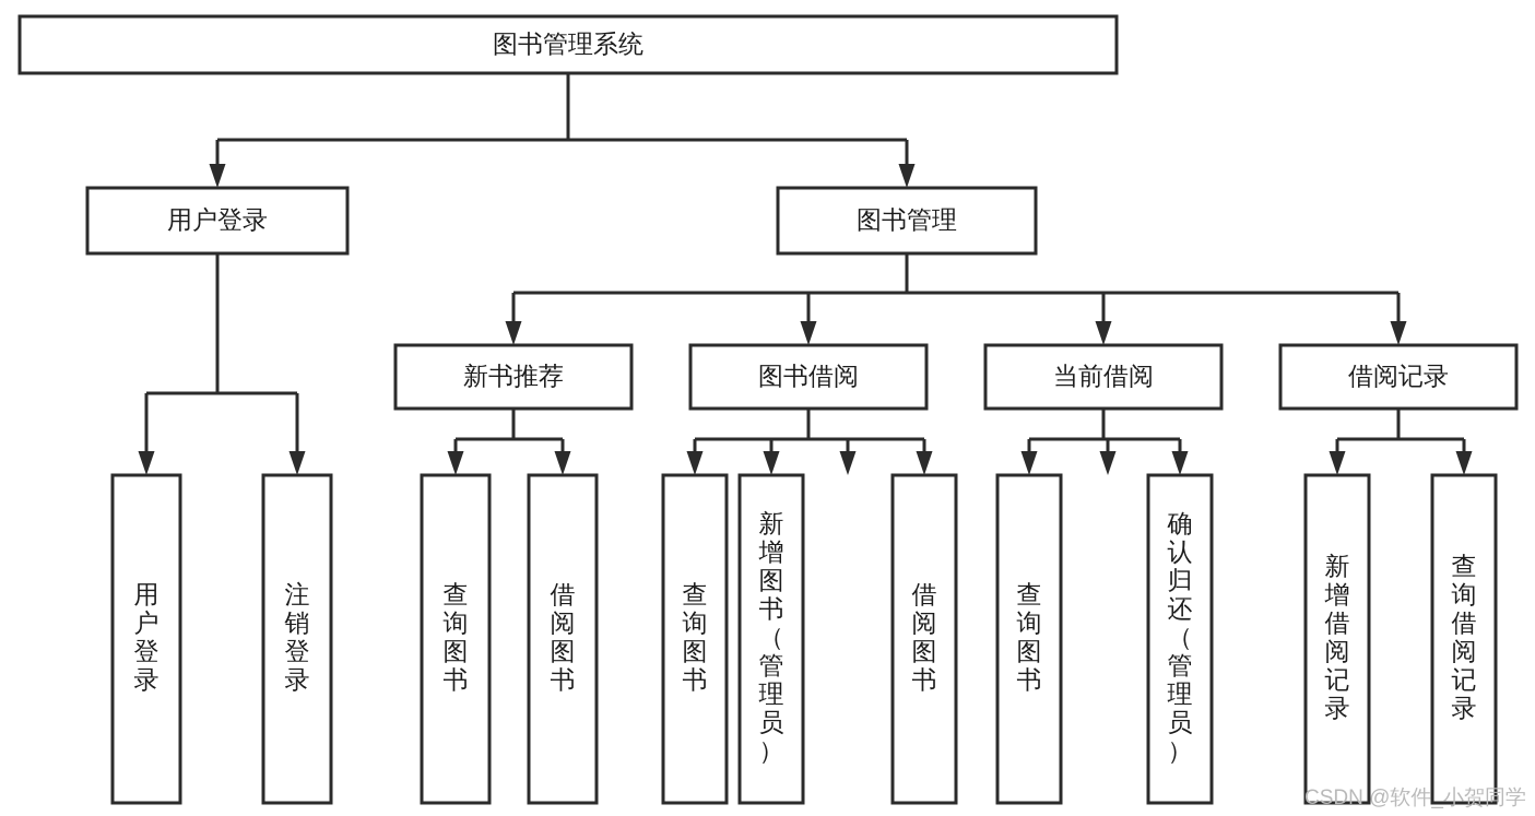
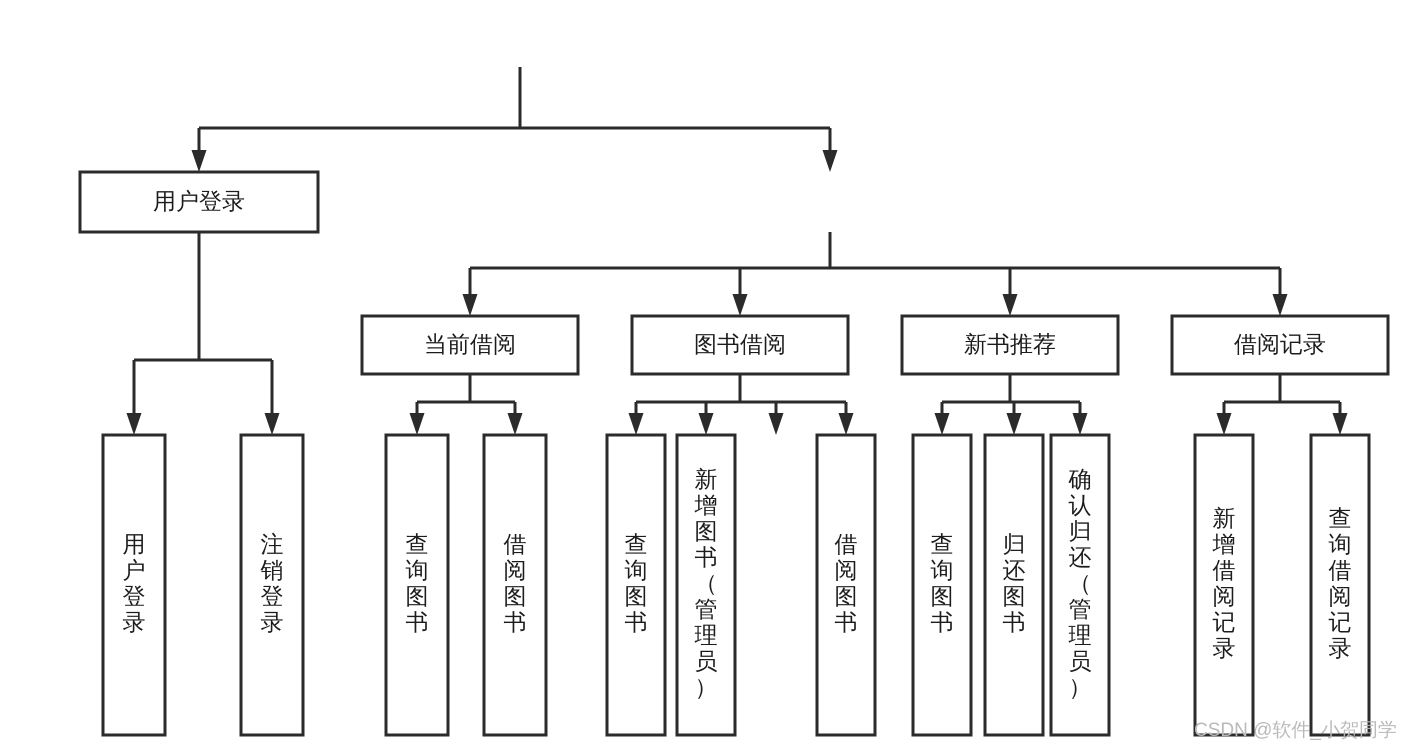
- 图书管理系统
  用户登录
- 图书管理
- 新书推荐
+ 当前借阅
  图书借阅
- 当前借阅
+ 新书推荐
  借阅记录
  用户登录
  注销登录
  查询图书
  借阅图书
  查询图书
  新增图书（管理员）
  借阅图书
  查询图书
+ 归还图书
  确认归还（管理员）
  新增借阅记录
  查询借阅记录
  CSDN @软件_小贺同学
